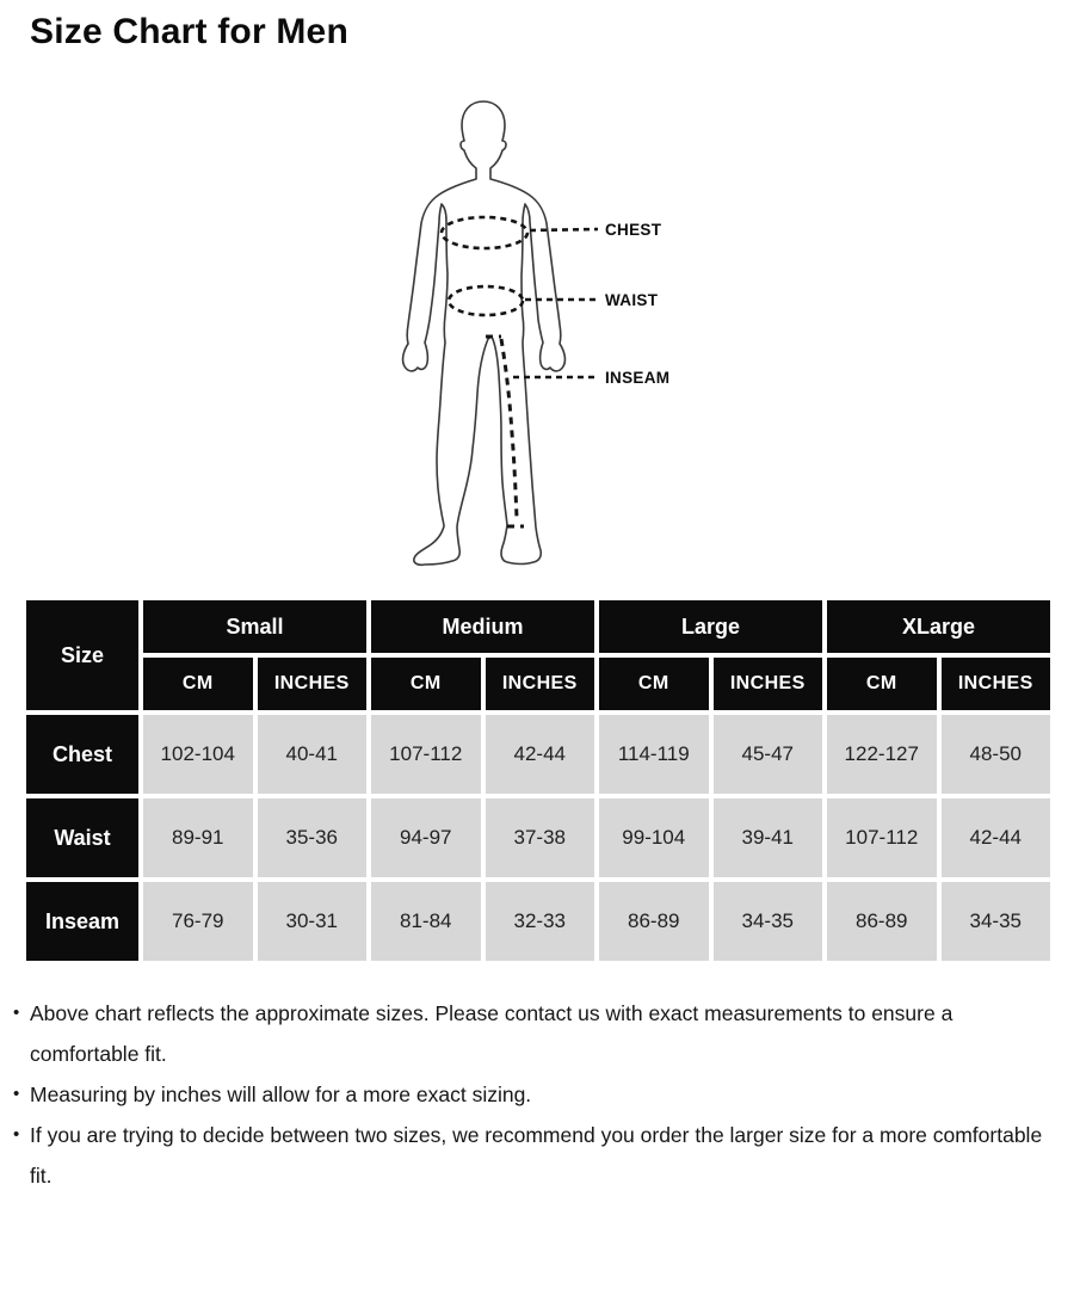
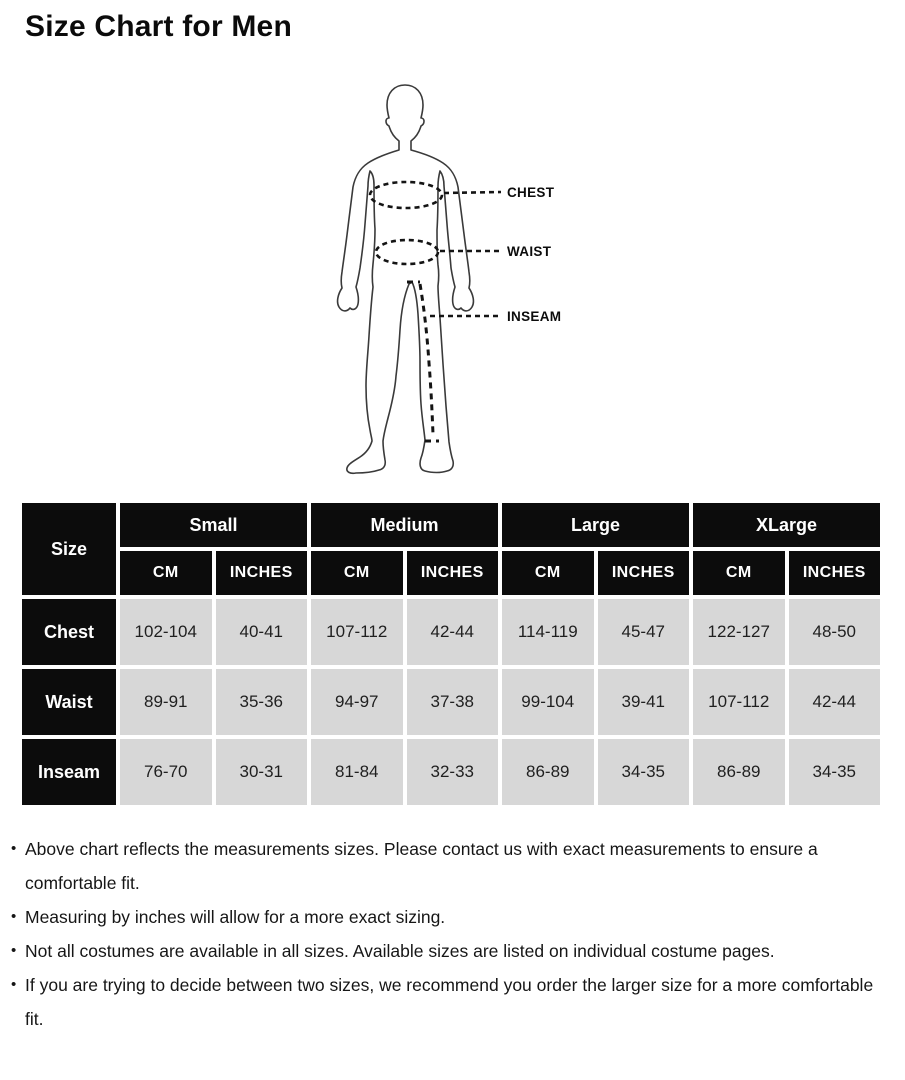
  Size Chart for Men
  CHEST
  WAIST
  INSEAM
  Size	Small	Medium	Large	XLarge
  CM	INCHES	CM	INCHES	CM	INCHES	CM	INCHES
  Chest	102-104	40-41	107-112	42-44	114-119	45-47	122-127	48-50
  Waist	89-91	35-36	94-97	37-38	99-104	39-41	107-112	42-44
- Inseam	76-79	30-31	81-84	32-33	86-89	34-35	86-89	34-35
+ Inseam	76-70	30-31	81-84	32-33	86-89	34-35	86-89	34-35
- Above chart reflects the approximate sizes. Please contact us with exact measurements to ensure a comfortable fit.
+ Above chart reflects the measurements sizes. Please contact us with exact measurements to ensure a comfortable fit.
  Measuring by inches will allow for a more exact sizing.
+ Not all costumes are available in all sizes. Available sizes are listed on individual costume pages.
  If you are trying to decide between two sizes, we recommend you order the larger size for a more comfortable fit.
